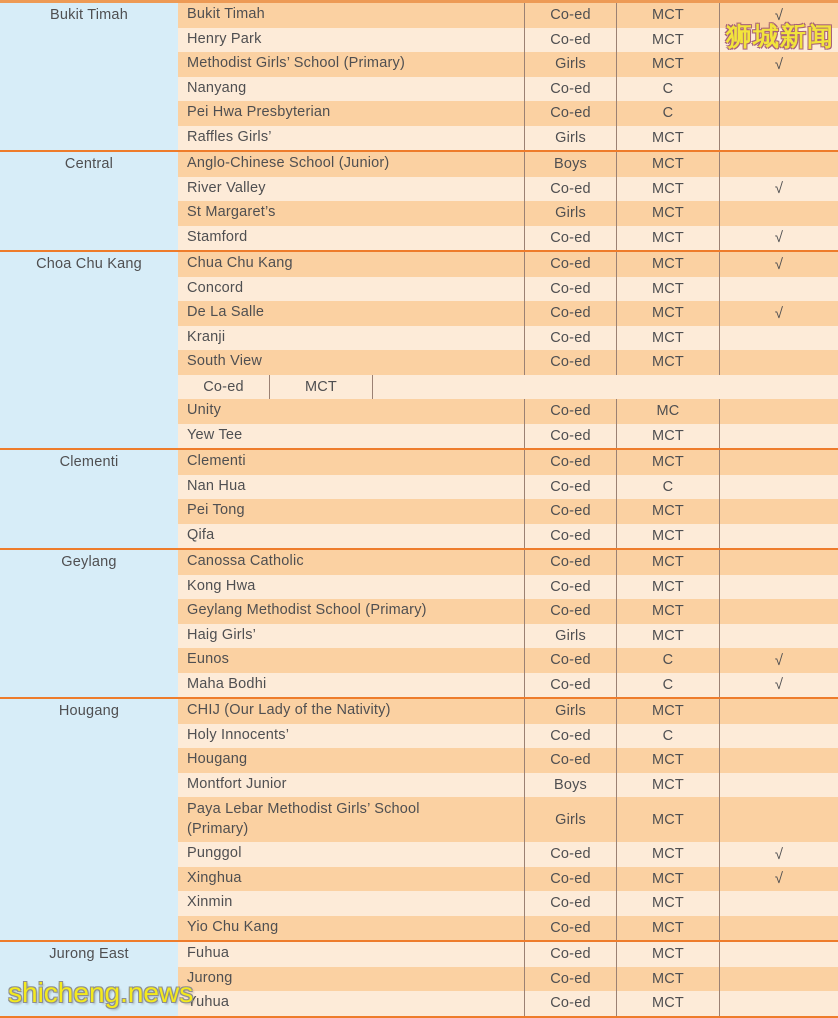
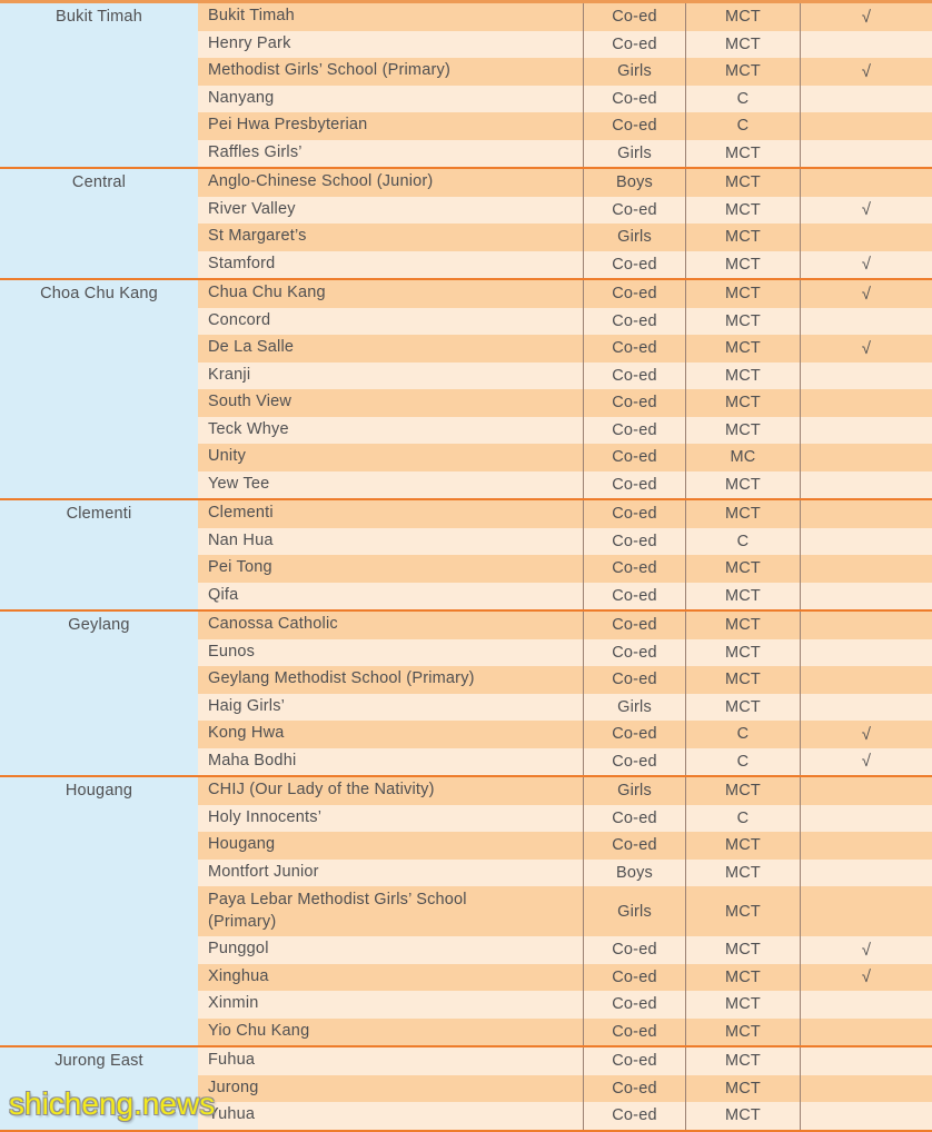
  Bukit Timah
  Bukit Timah
  Co-ed
  MCT
  √
  Henry Park
  Co-ed
  MCT
  Methodist Girls’ School (Primary)
  Girls
  MCT
  √
  Nanyang
  Co-ed
  C
  Pei Hwa Presbyterian
  Co-ed
  C
  Raffles Girls’
  Girls
  MCT
  Central
  Anglo-Chinese School (Junior)
  Boys
  MCT
  River Valley
  Co-ed
  MCT
  √
  St Margaret’s
  Girls
  MCT
  Stamford
  Co-ed
  MCT
  √
  Choa Chu Kang
  Chua Chu Kang
  Co-ed
  MCT
  √
  Concord
  Co-ed
  MCT
  De La Salle
  Co-ed
  MCT
  √
  Kranji
  Co-ed
  MCT
  South View
  Co-ed
  MCT
+ Teck Whye
  Co-ed
  MCT
  Unity
  Co-ed
  MC
  Yew Tee
  Co-ed
  MCT
  Clementi
  Clementi
  Co-ed
  MCT
  Nan Hua
  Co-ed
  C
  Pei Tong
  Co-ed
  MCT
  Qifa
  Co-ed
  MCT
  Geylang
  Canossa Catholic
  Co-ed
  MCT
- Kong Hwa
+ Eunos
  Co-ed
  MCT
  Geylang Methodist School (Primary)
  Co-ed
  MCT
  Haig Girls’
  Girls
  MCT
- Eunos
+ Kong Hwa
  Co-ed
  C
  √
  Maha Bodhi
  Co-ed
  C
  √
  Hougang
  CHIJ (Our Lady of the Nativity)
  Girls
  MCT
  Holy Innocents’
  Co-ed
  C
  Hougang
  Co-ed
  MCT
  Montfort Junior
  Boys
  MCT
  Paya Lebar Methodist Girls’ School (Primary)
  Girls
  MCT
  Punggol
  Co-ed
  MCT
  √
  Xinghua
  Co-ed
  MCT
  √
  Xinmin
  Co-ed
  MCT
  Yio Chu Kang
  Co-ed
  MCT
  Jurong East
  Fuhua
  Co-ed
  MCT
  Jurong
  Co-ed
  MCT
  Yuhua
  Co-ed
  MCT
- 狮城新闻
  shicheng.news
